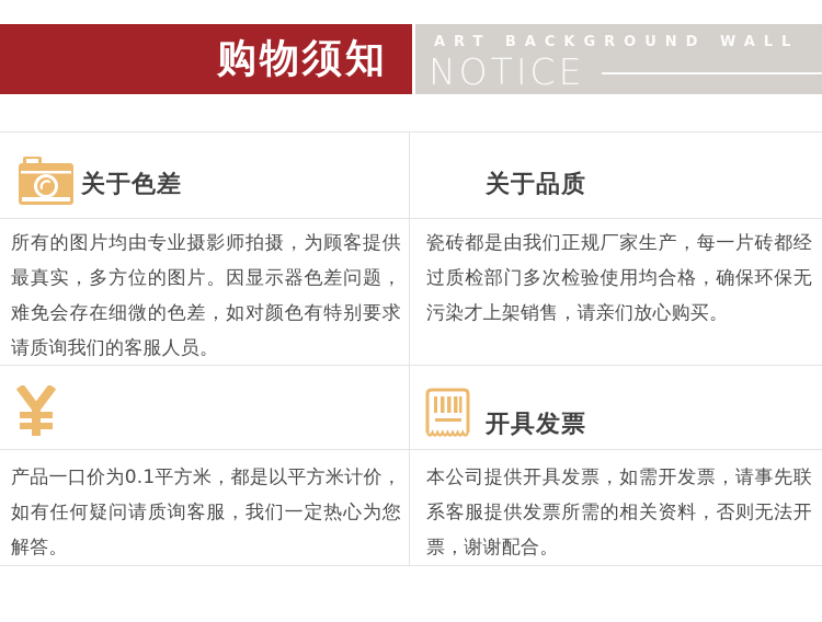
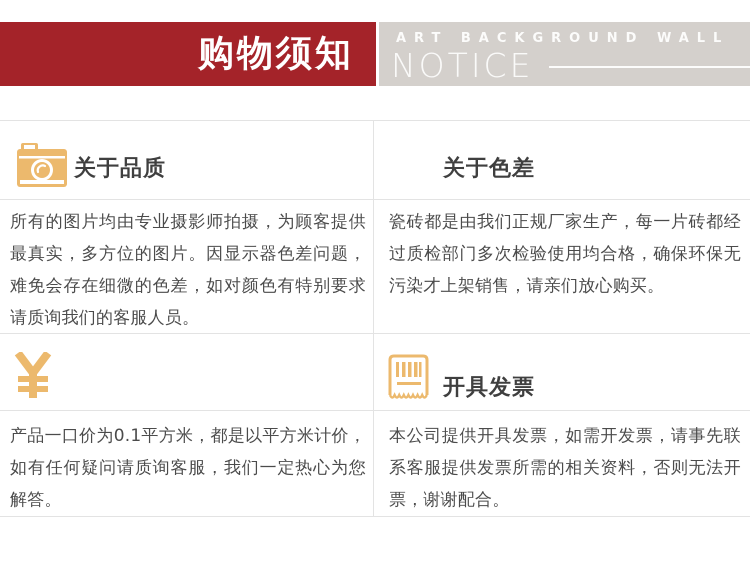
  购物须知
  ART BACKGROUND WALL
  NOTICE
- 关于色差
+ 关于品质
  所有的图片均由专业摄影师拍摄，为顾客提供最真实，多方位的图片。因显示器色差问题，难免会存在细微的色差，如对颜色有特别要求请质询我们的客服人员。
- 关于品质
+ 关于色差
  瓷砖都是由我们正规厂家生产，每一片砖都经过质检部门多次检验使用均合格，确保环保无污染才上架销售，请亲们放心购买。
  产品一口价为0.1平方米，都是以平方米计价，如有任何疑问请质询客服，我们一定热心为您解答。
  开具发票
  本公司提供开具发票，如需开发票，请事先联系客服提供发票所需的相关资料，否则无法开票，谢谢配合。
